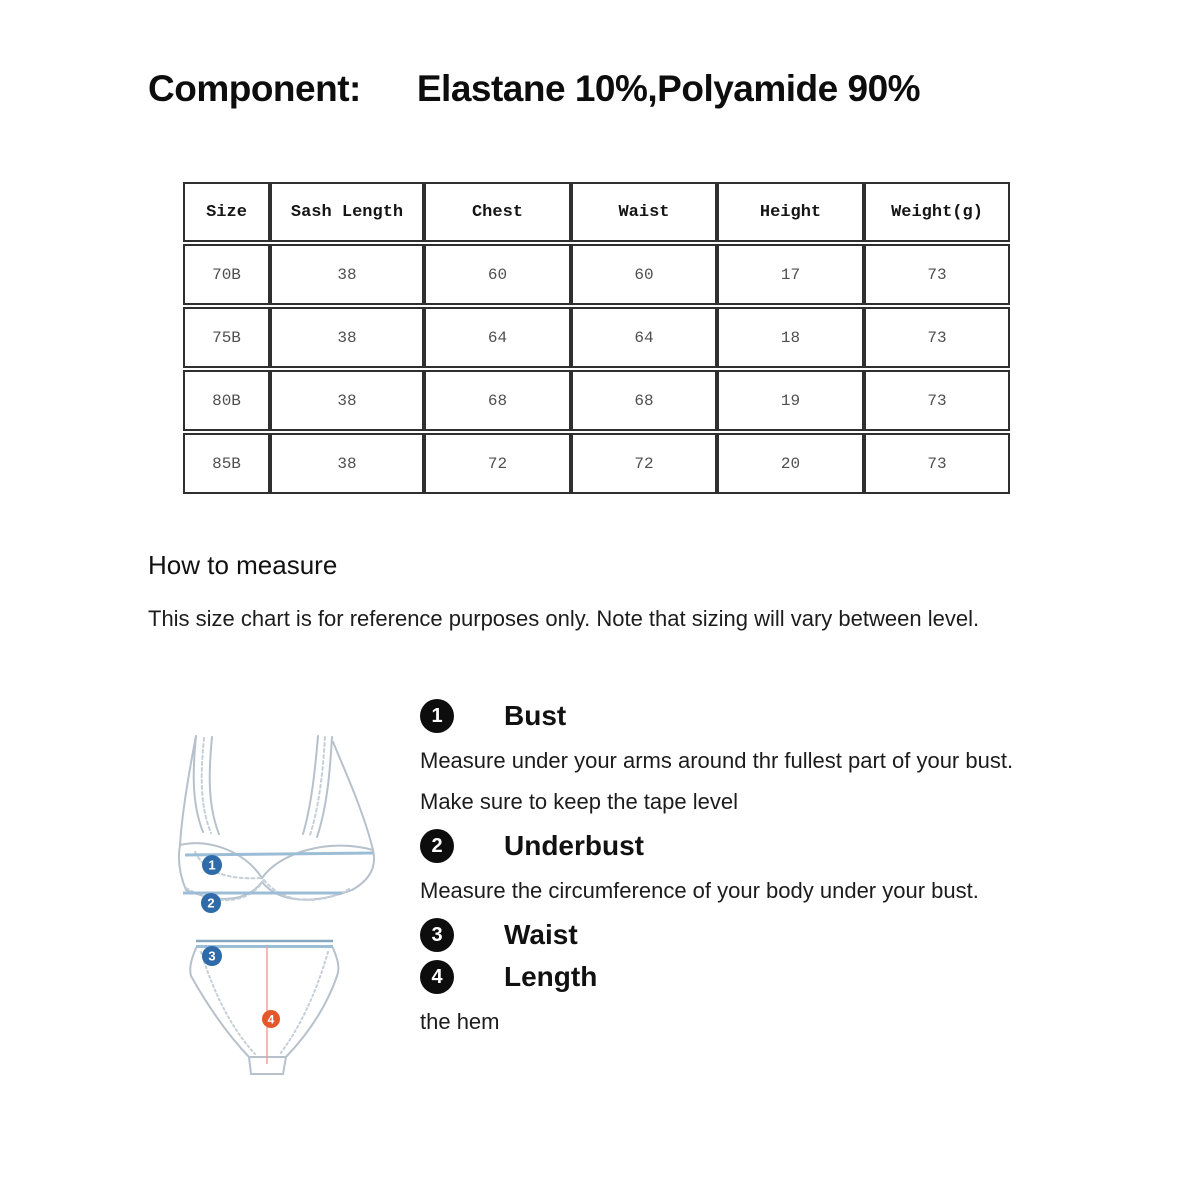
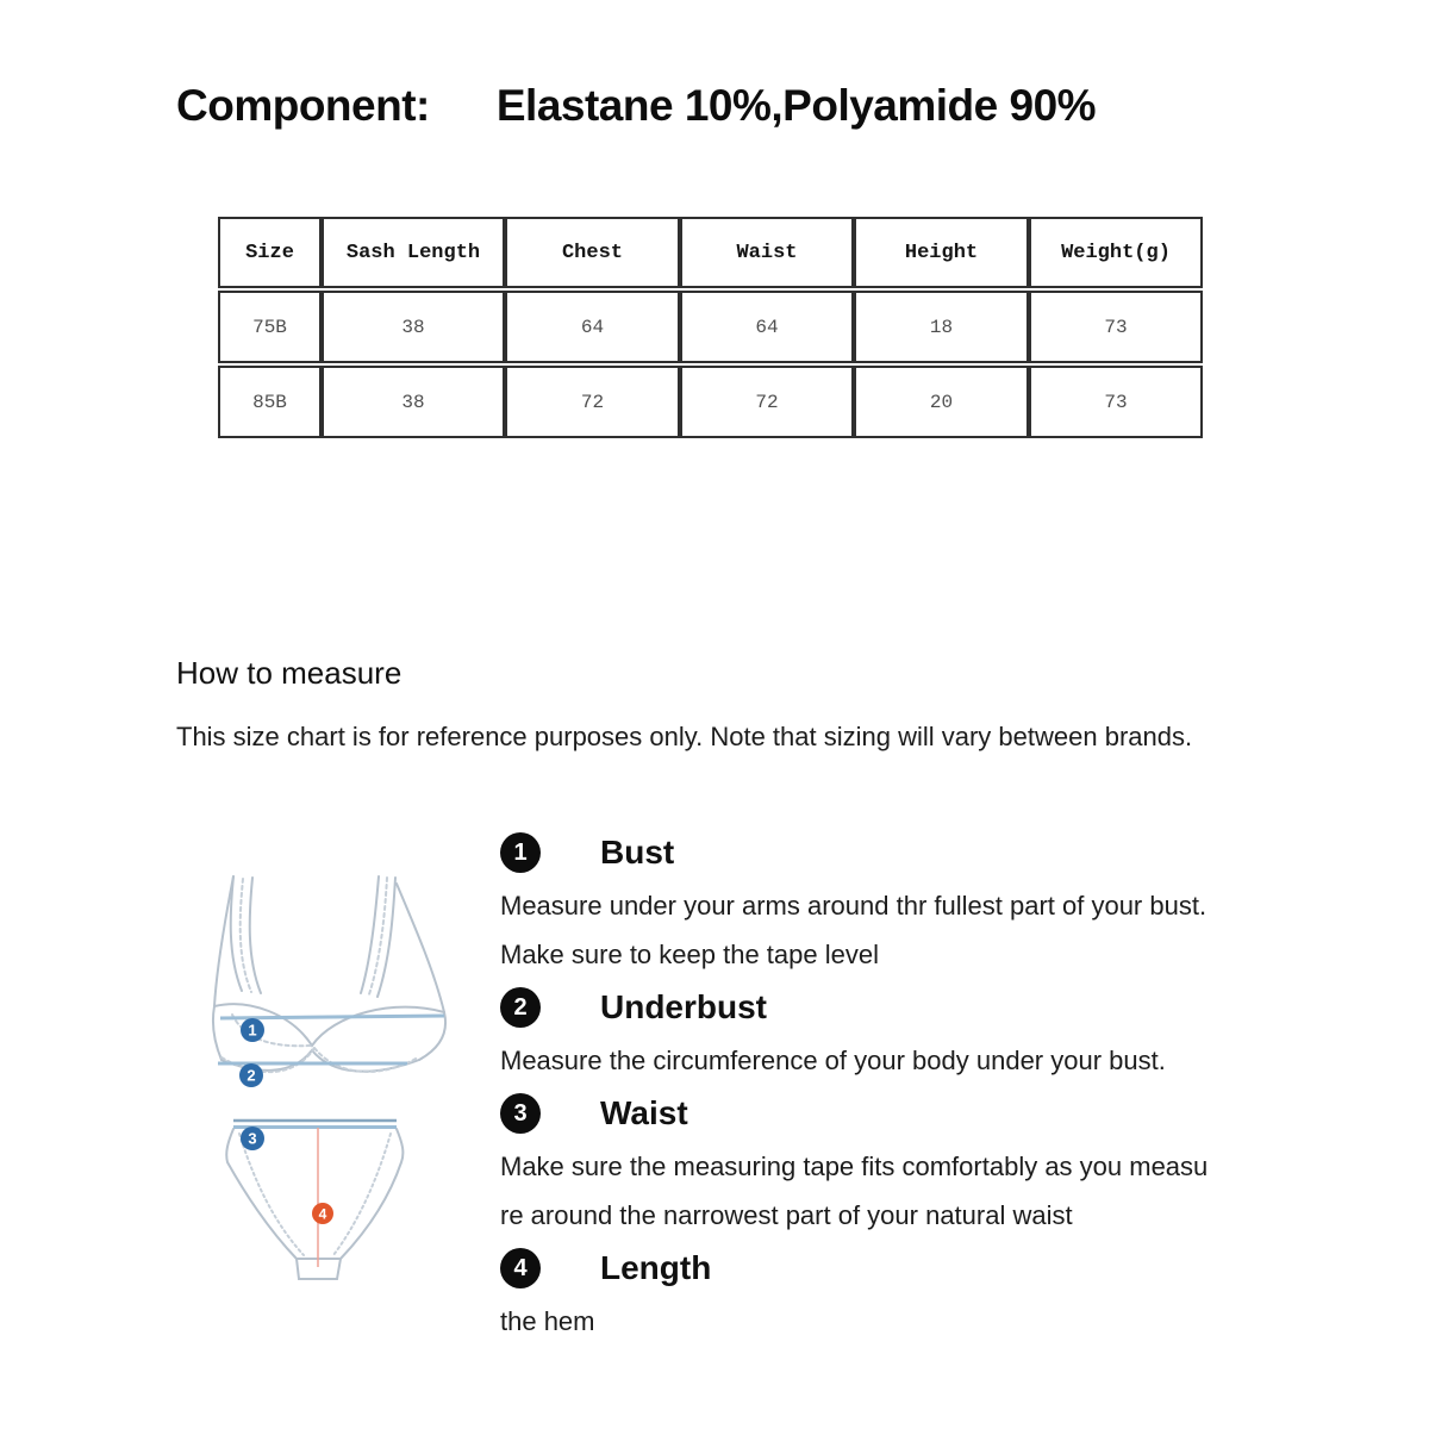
  Component:
  Elastane 10%,Polyamide 90%
  Size	Sash Length	Chest	Waist	Height	Weight(g)
- 70B	38	60	60	17	73
  75B	38	64	64	18	73
- 80B	38	68	68	19	73
  85B	38	72	72	20	73
  How to measure
- This size chart is for reference purposes only. Note that sizing will vary between level.
+ This size chart is for reference purposes only. Note that sizing will vary between brands.
  1
  2
  3
  4
  1
  Bust
  Measure under your arms around thr fullest part of your bust.
  Make sure to keep the tape level
  2
  Underbust
  Measure the circumference of your body under your bust.
  3
  Waist
+ Make sure the measuring tape fits comfortably as you measu
+ re around the narrowest part of your natural waist
  4
  Length
  the hem
